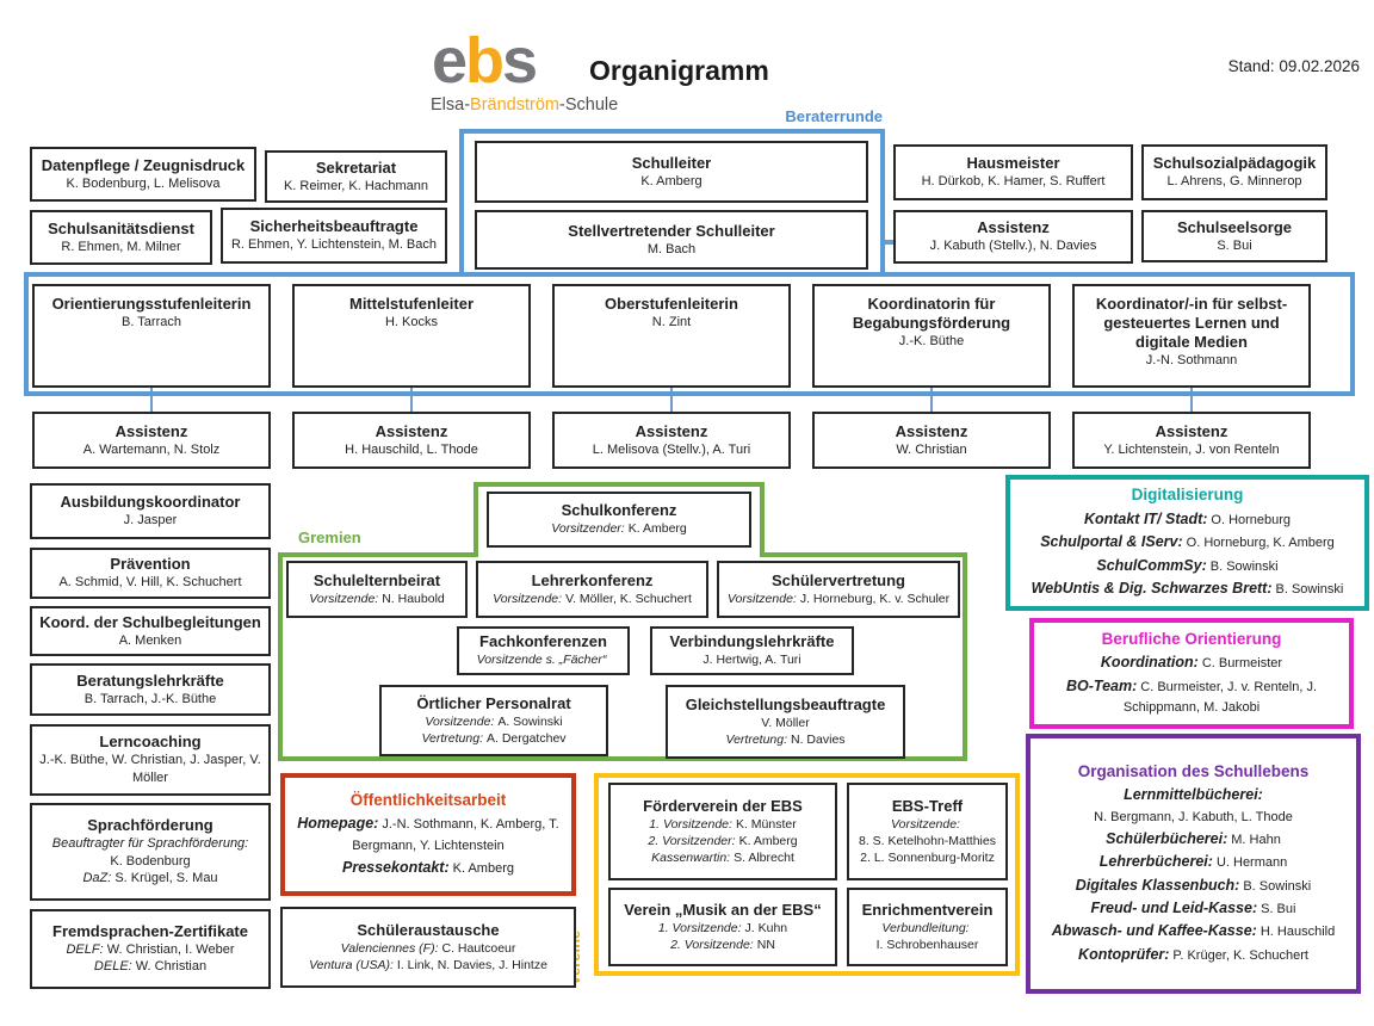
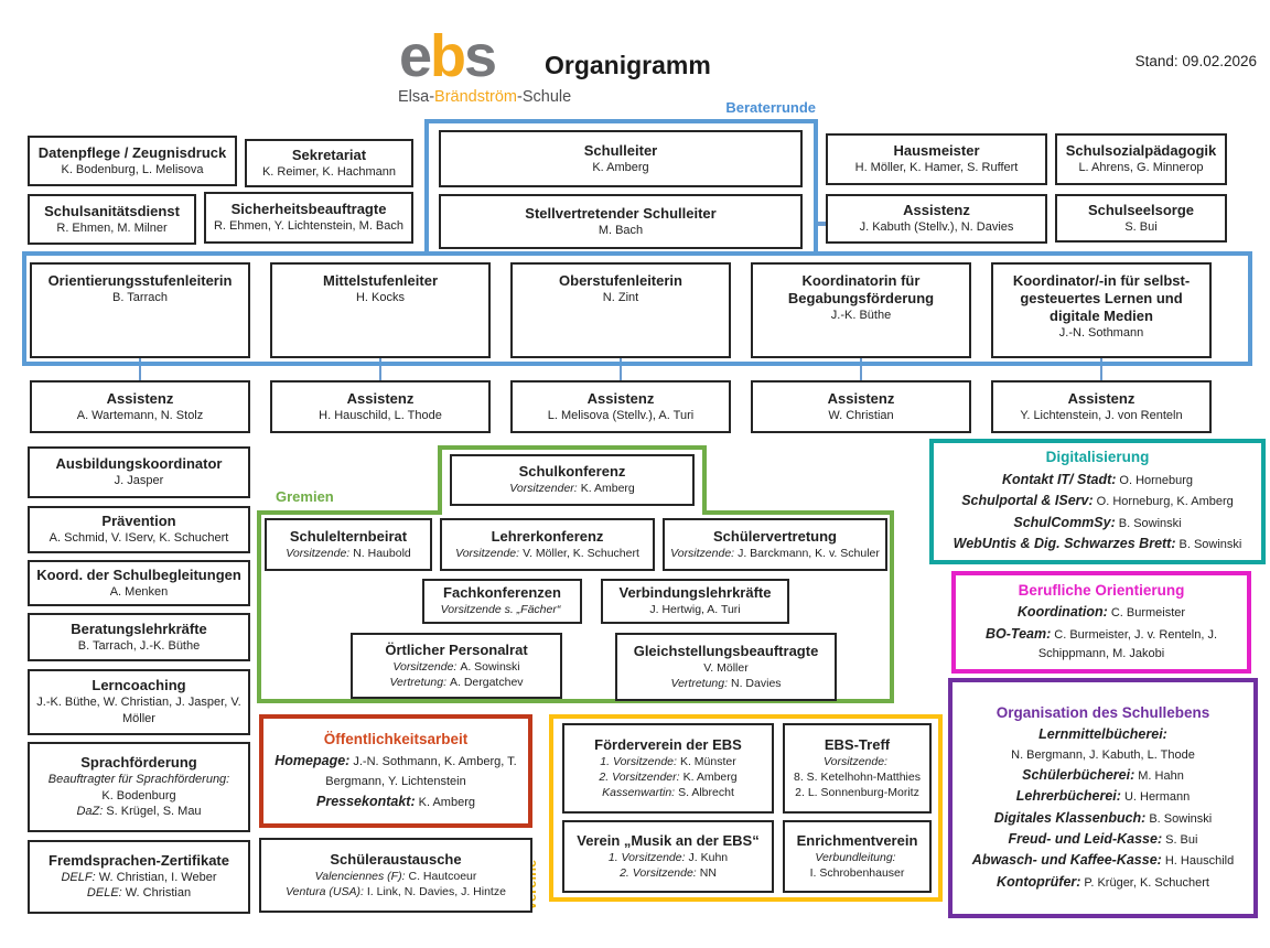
  ebs
  Elsa-Brändström-Schule
  Organigramm
  Stand: 09.02.2026
  Beraterrunde
  Gremien
  Datenpflege / Zeugnisdruck
  K. Bodenburg, L. Melisova
  Sekretariat
  K. Reimer, K. Hachmann
  Schulsanitätsdienst
  R. Ehmen, M. Milner
  Sicherheitsbeauftragte
  R. Ehmen, Y. Lichtenstein, M. Bach
  Schulleiter
  K. Amberg
  Stellvertretender Schulleiter
  M. Bach
  Hausmeister
- H. Dürkob, K. Hamer, S. Ruffert
+ H. Möller, K. Hamer, S. Ruffert
  Schulsozialpädagogik
  L. Ahrens, G. Minnerop
  Assistenz
  J. Kabuth (Stellv.), N. Davies
  Schulseelsorge
  S. Bui
  Orientierungsstufenleiterin
  B. Tarrach
  Mittelstufenleiter
  H. Kocks
  Oberstufenleiterin
  N. Zint
  Koordinatorin für Begabungsförderung
  J.-K. Büthe
  Koordinator/-in für selbst-gesteuertes Lernen und digitale Medien
  J.-N. Sothmann
  Assistenz
  A. Wartemann, N. Stolz
  Assistenz
  H. Hauschild, L. Thode
  Assistenz
  L. Melisova (Stellv.), A. Turi
  Assistenz
  W. Christian
  Assistenz
  Y. Lichtenstein, J. von Renteln
  Ausbildungskoordinator
  J. Jasper
  Prävention
- A. Schmid, V. Hill, K. Schuchert
+ A. Schmid, V. IServ, K. Schuchert
  Koord. der Schulbegleitungen
  A. Menken
  Beratungslehrkräfte
  B. Tarrach, J.-K. Büthe
  Lerncoaching
  J.-K. Büthe, W. Christian, J. Jasper, V. Möller
  Sprachförderung
  Beauftragter für Sprachförderung:
  K. Bodenburg
  DaZ: S. Krügel, S. Mau
  Fremdsprachen-Zertifikate
  DELF: W. Christian, I. Weber
  DELE: W. Christian
  Schulkonferenz
  Vorsitzender: K. Amberg
  Schulelternbeirat
  Vorsitzende: N. Haubold
  Lehrerkonferenz
  Vorsitzende: V. Möller, K. Schuchert
  Schülervertretung
- Vorsitzende: J. Horneburg, K. v. Schuler
+ Vorsitzende: J. Barckmann, K. v. Schuler
  Fachkonferenzen
  Vorsitzende s. „Fächer“
  Verbindungslehrkräfte
  J. Hertwig, A. Turi
  Örtlicher Personalrat
  Vorsitzende: A. Sowinski
  Vertretung: A. Dergatchev
  Gleichstellungsbeauftragte
  V. Möller
  Vertretung: N. Davies
  Digitalisierung
  Kontakt IT/ Stadt: O. Horneburg
  Schulportal & IServ: O. Horneburg, K. Amberg
  SchulCommSy: B. Sowinski
  WebUntis & Dig. Schwarzes Brett: B. Sowinski
  Berufliche Orientierung
  Koordination: C. Burmeister
  BO-Team: C. Burmeister, J. v. Renteln, J. Schippmann, M. Jakobi
  Organisation des Schullebens
  Lernmittelbücherei:
  N. Bergmann, J. Kabuth, L. Thode
  Schülerbücherei: M. Hahn
  Lehrerbücherei: U. Hermann
  Digitales Klassenbuch: B. Sowinski
  Freud- und Leid-Kasse: S. Bui
  Abwasch- und Kaffee-Kasse: H. Hauschild
  Kontoprüfer: P. Krüger, K. Schuchert
  Öffentlichkeitsarbeit
  Homepage: J.-N. Sothmann, K. Amberg, T. Bergmann, Y. Lichtenstein
  Pressekontakt: K. Amberg
  Schüleraustausche
  Valenciennes (F): C. Hautcoeur
  Ventura (USA): I. Link, N. Davies, J. Hintze
  Förderverein der EBS
  1. Vorsitzende: K. Münster
  2. Vorsitzender: K. Amberg
  Kassenwartin: S. Albrecht
  EBS-Treff
  Vorsitzende:
  8. S. Ketelhohn-Matthies
  2. L. Sonnenburg-Moritz
  Verein „Musik an der EBS“
  1. Vorsitzende: J. Kuhn
  2. Vorsitzende: NN
  Enrichmentverein
  Verbundleitung:
  I. Schrobenhauser
